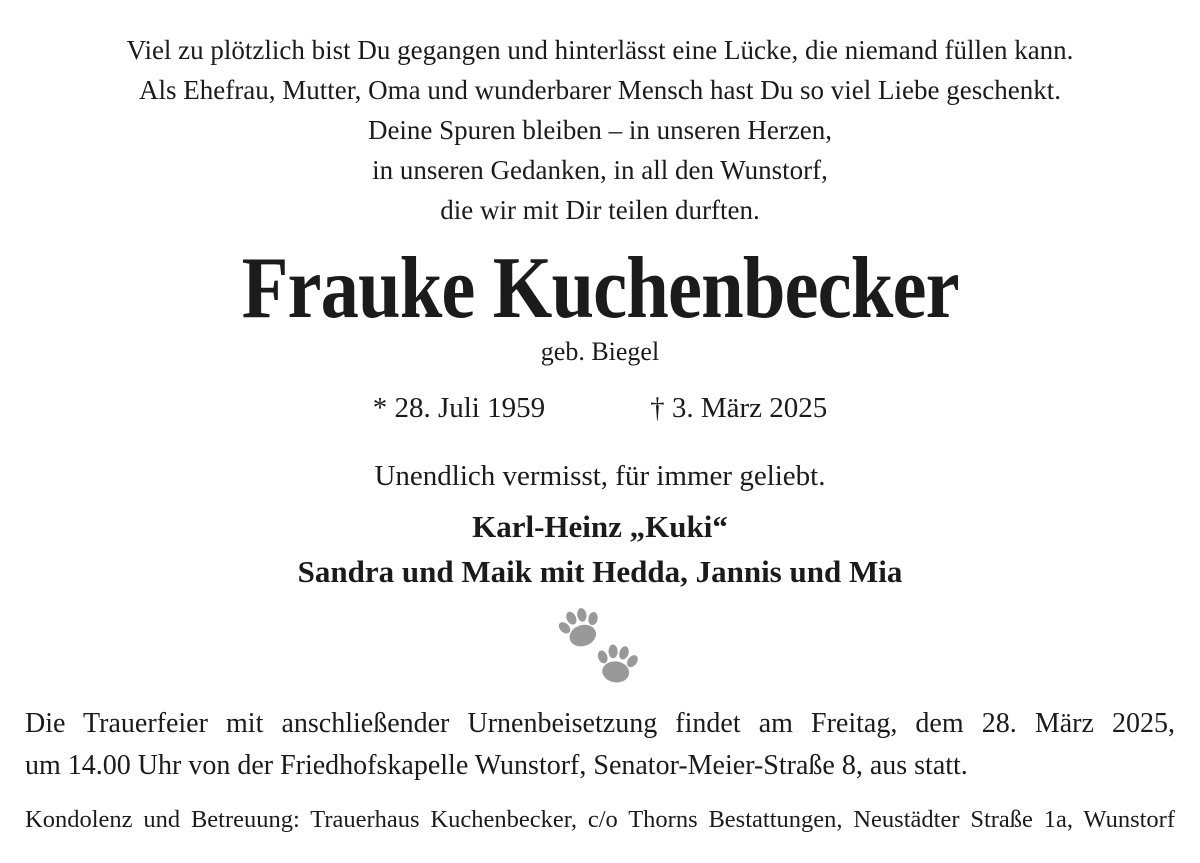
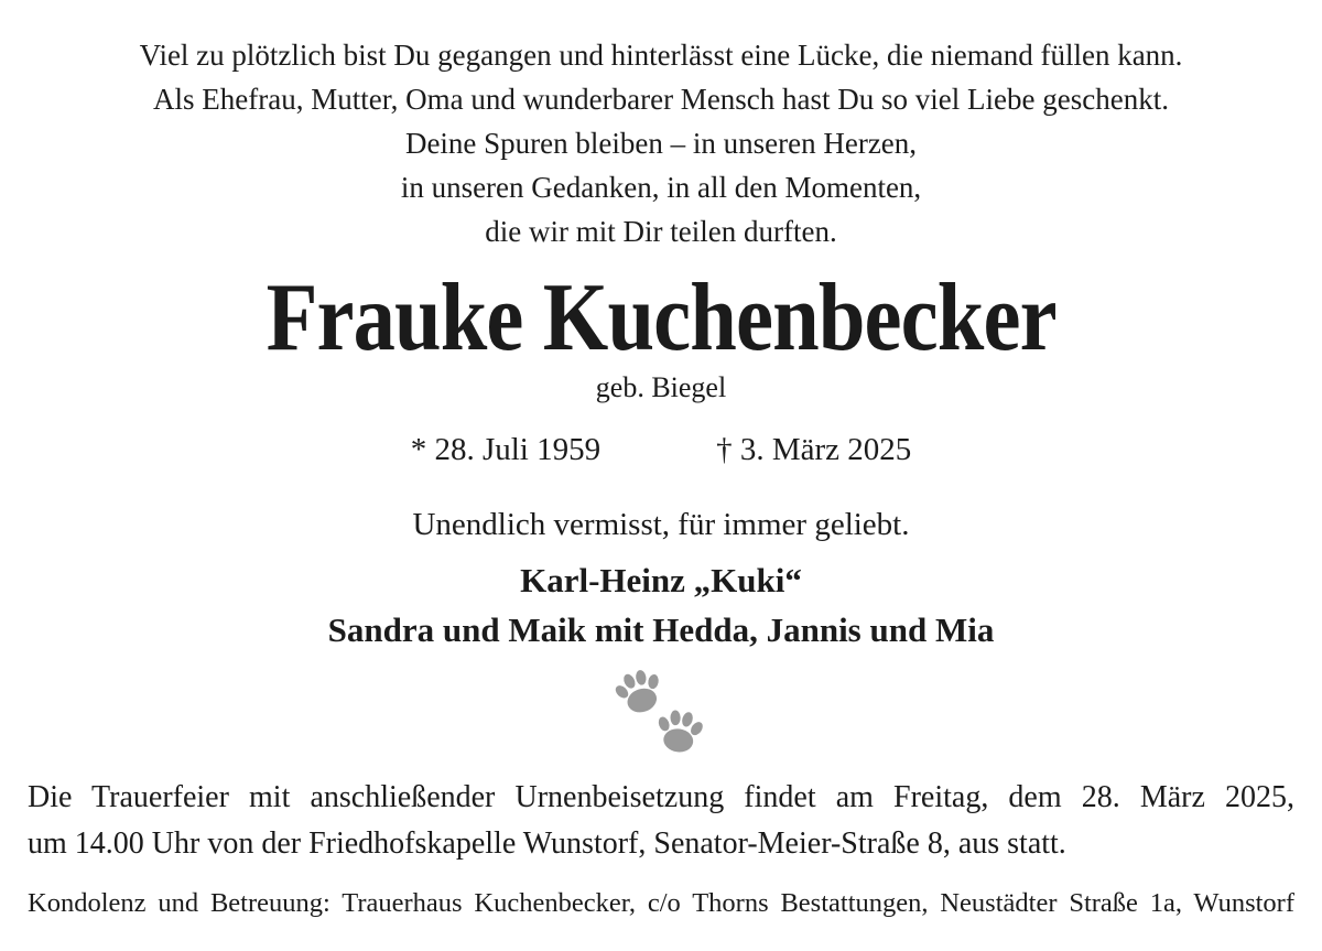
  Viel zu plötzlich bist Du gegangen und hinterlässt eine Lücke, die niemand füllen kann.
  Als Ehefrau, Mutter, Oma und wunderbarer Mensch hast Du so viel Liebe geschenkt.
  Deine Spuren bleiben – in unseren Herzen,
- in unseren Gedanken, in all den Wunstorf,
+ in unseren Gedanken, in all den Momenten,
  die wir mit Dir teilen durften.
  Frauke Kuchenbecker
  geb. Biegel
  * 28. Juli 1959
  † 3. März 2025
  Unendlich vermisst, für immer geliebt.
  Karl-Heinz „Kuki“
  Sandra und Maik mit Hedda, Jannis und Mia
  Die Trauerfeier mit anschließender Urnenbeisetzung findet am Freitag, dem 28. März 2025,
  um 14.00 Uhr von der Friedhofskapelle Wunstorf, Senator-Meier-Straße 8, aus statt.
  Kondolenz und Betreuung: Trauerhaus Kuchenbecker, c/o Thorns Bestattungen, Neustädter Straße 1a, Wunstorf
